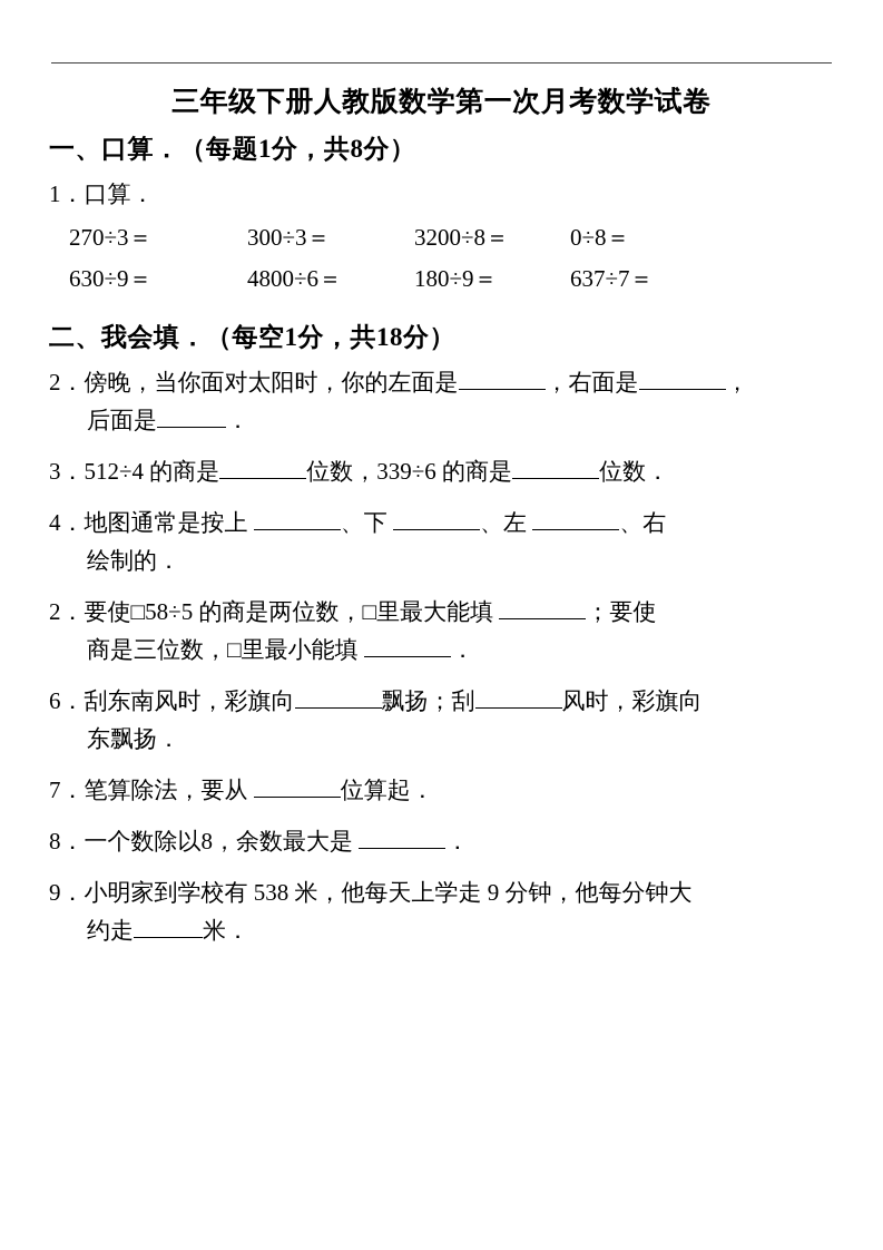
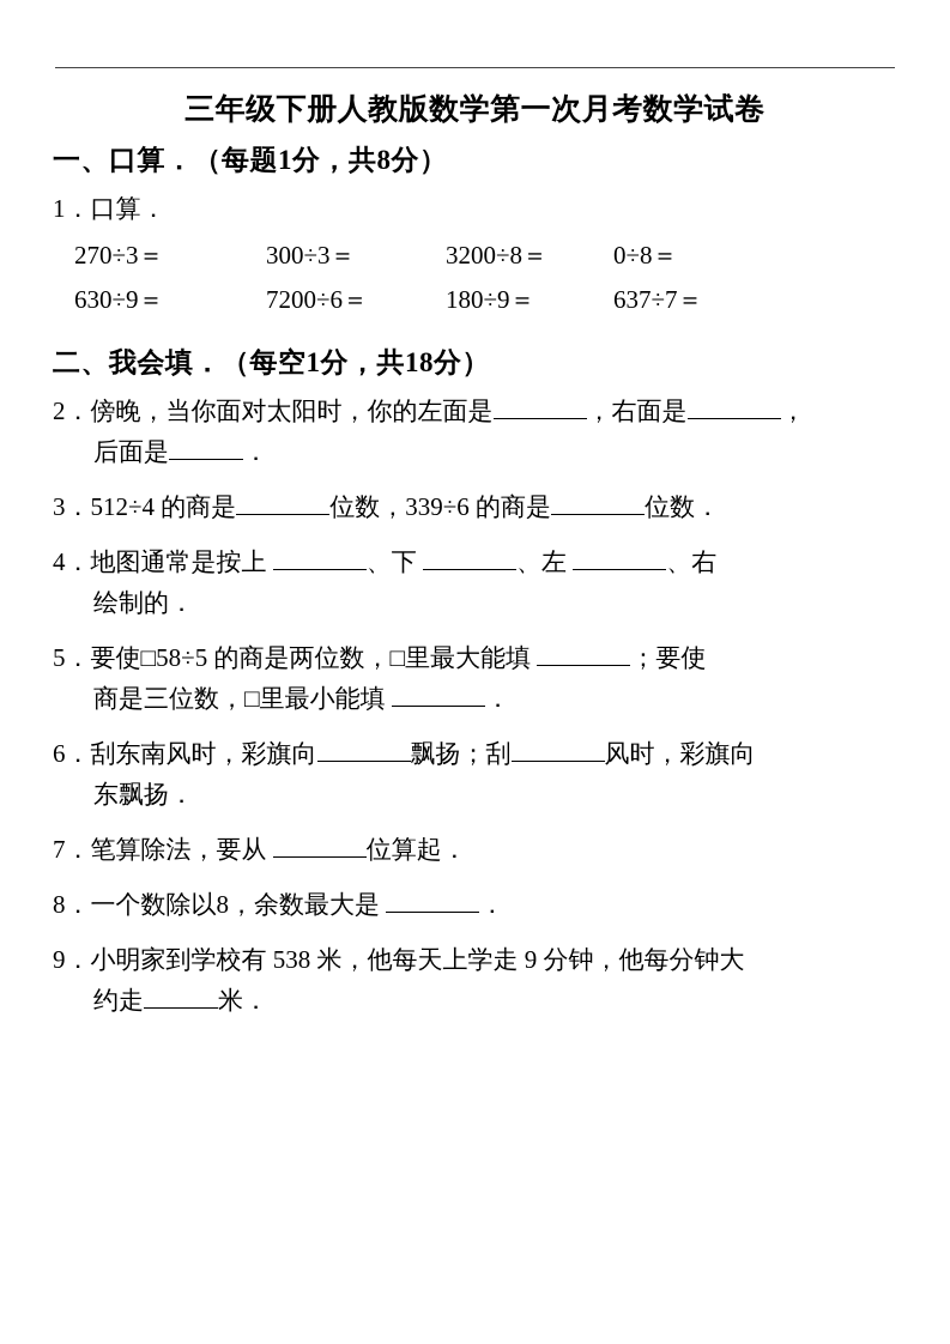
  三年级下册人教版数学第一次月考数学试卷
  一、口算．（每题1分，共8分）
  1．口算．
  270÷3＝
  300÷3＝
  3200÷8＝
  0÷8＝
  630÷9＝
- 4800÷6＝
+ 7200÷6＝
  180÷9＝
  637÷7＝
  二、我会填．（每空1分，共18分）
  2．傍晚，当你面对太阳时，你的左面是 ，右面是 ，
  后面是 ．
  3．512÷4 的商是 位数，339÷6 的商是 位数．
  4．地图通常是按上 、下 、左 、右
  绘制的．
- 2．要使□58÷5 的商是两位数，□里最大能填 ；要使
+ 5．要使□58÷5 的商是两位数，□里最大能填 ；要使
  商是三位数，□里最小能填 ．
  6．刮东南风时，彩旗向 飘扬；刮 风时，彩旗向
  东飘扬．
  7．笔算除法，要从 位算起．
  8．一个数除以8，余数最大是 ．
  9．小明家到学校有 538 米，他每天上学走 9 分钟，他每分钟大
  约走 米．
